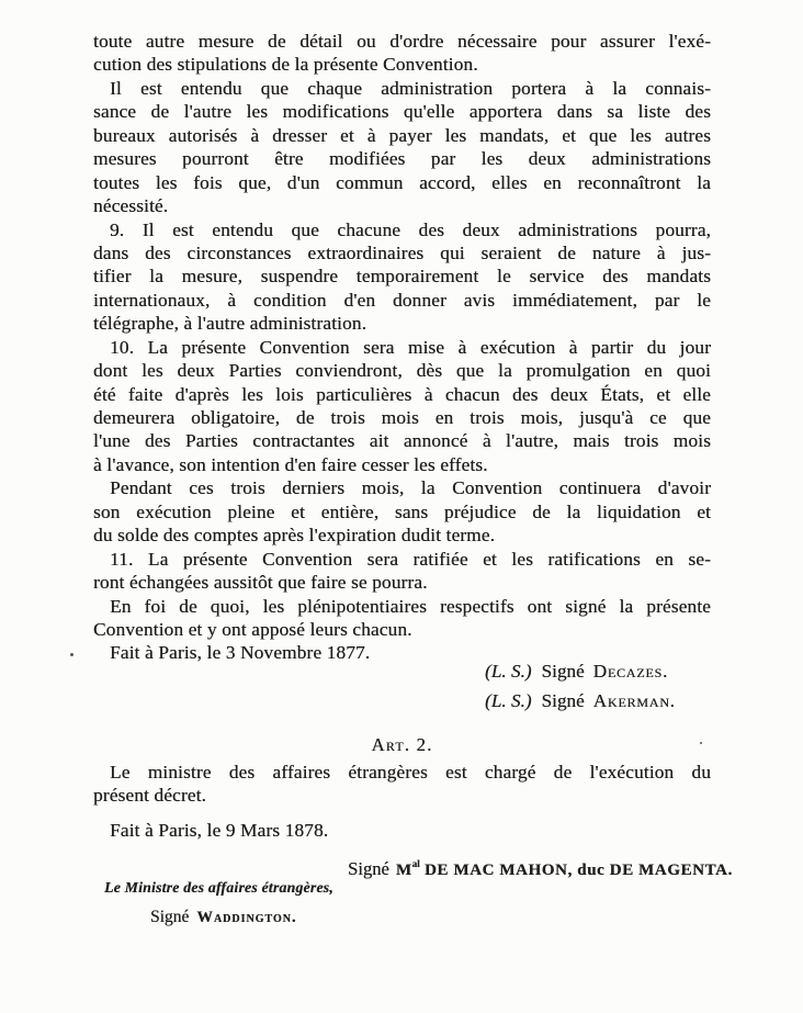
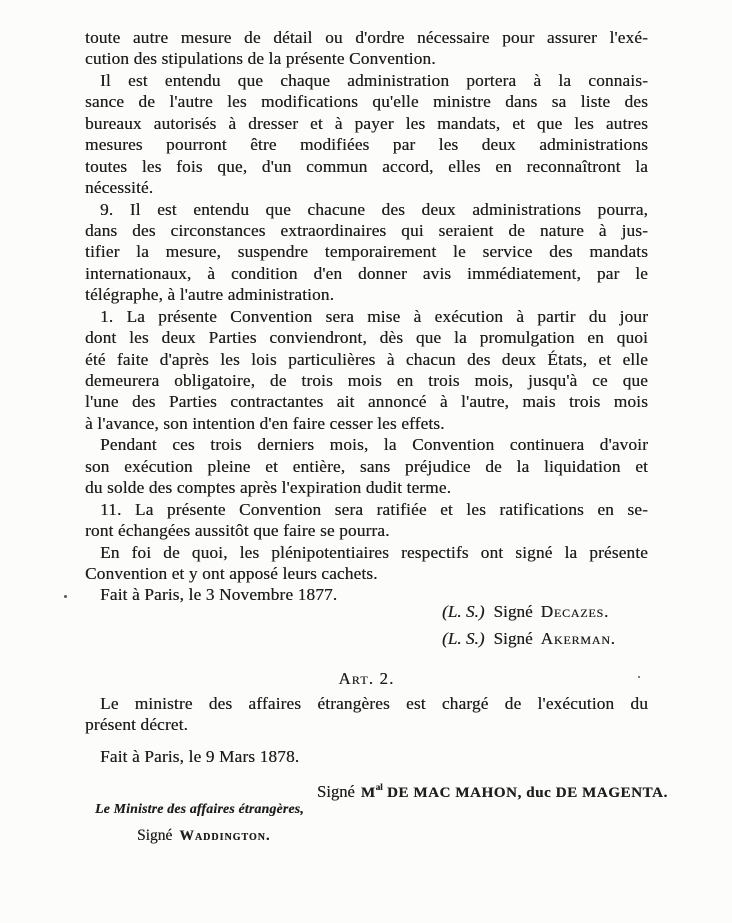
  toute autre mesure de détail ou d'ordre nécessaire pour assurer l'exé-
  cution des stipulations de la présente Convention.
  Il est entendu que chaque administration portera à la connais-
- sance de l'autre les modifications qu'elle apportera dans sa liste des
+ sance de l'autre les modifications qu'elle ministre dans sa liste des
  bureaux autorisés à dresser et à payer les mandats, et que les autres
  mesures pourront être modifiées par les deux administrations
  toutes les fois que, d'un commun accord, elles en reconnaîtront la
  nécessité.
  9. Il est entendu que chacune des deux administrations pourra,
  dans des circonstances extraordinaires qui seraient de nature à jus-
  tifier la mesure, suspendre temporairement le service des mandats
  internationaux, à condition d'en donner avis immédiatement, par le
  télégraphe, à l'autre administration.
- 10. La présente Convention sera mise à exécution à partir du jour
+ 1. La présente Convention sera mise à exécution à partir du jour
  dont les deux Parties conviendront, dès que la promulgation en quoi
  été faite d'après les lois particulières à chacun des deux États, et elle
  demeurera obligatoire, de trois mois en trois mois, jusqu'à ce que
  l'une des Parties contractantes ait annoncé à l'autre, mais trois mois
  à l'avance, son intention d'en faire cesser les effets.
  Pendant ces trois derniers mois, la Convention continuera d'avoir
  son exécution pleine et entière, sans préjudice de la liquidation et
  du solde des comptes après l'expiration dudit terme.
  11. La présente Convention sera ratifiée et les ratifications en se-
  ront échangées aussitôt que faire se pourra.
  En foi de quoi, les plénipotentiaires respectifs ont signé la présente
- Convention et y ont apposé leurs chacun.
+ Convention et y ont apposé leurs cachets.
  Fait à Paris, le 3 Novembre 1877.
  (L. S.) Signé Decazes.
  (L. S.) Signé Akerman.
  Art. 2.
  Le ministre des affaires étrangères est chargé de l'exécution du
  présent décret.
  Fait à Paris, le 9 Mars 1878.
  Signé Mal DE MAC MAHON, duc DE MAGENTA.
  Le Ministre des affaires étrangères,
  Signé Waddington.
